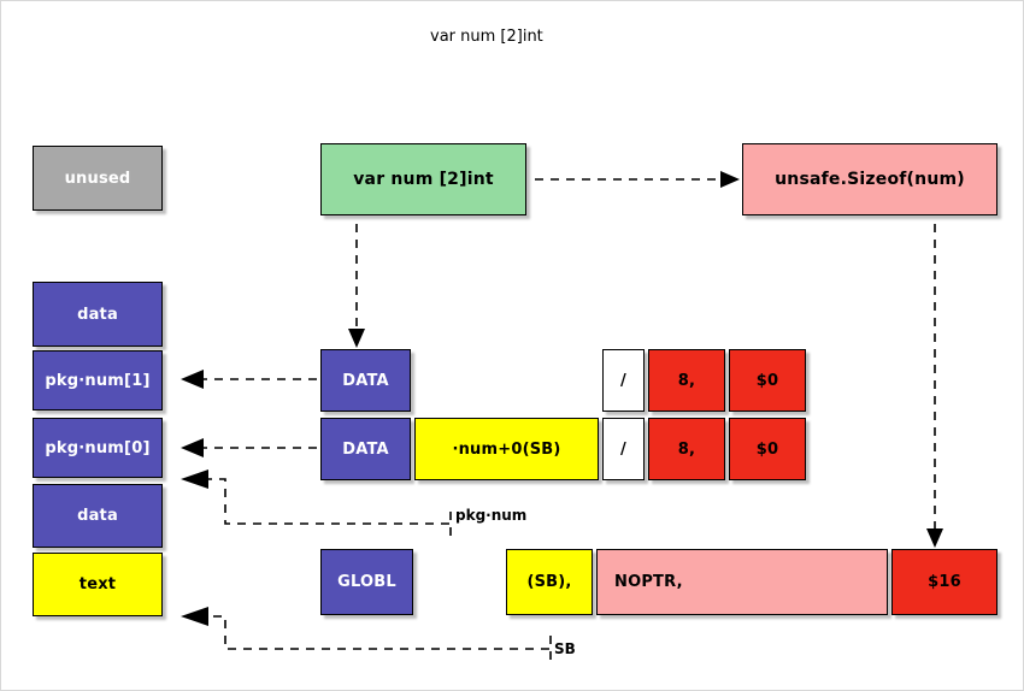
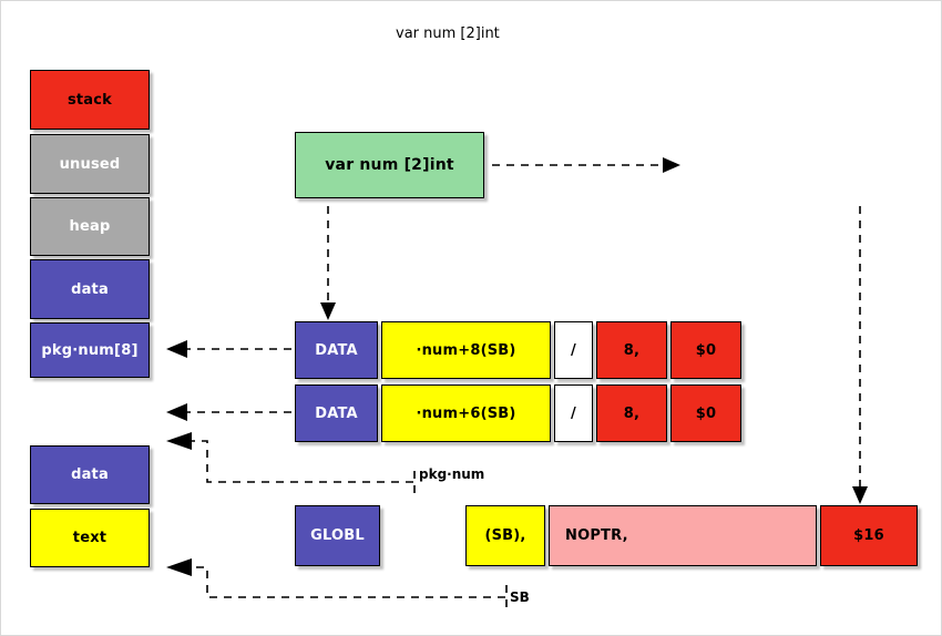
  var num [2]int
+ stack
  unused
+ heap
  data
- pkg·num[1]
+ pkg·num[8]
- pkg·num[0]
  data
  text
  var num [2]int
- unsafe.Sizeof(num)
  DATA
+ ·num+8(SB)
  /
  8,
  $0
  DATA
- ·num+0(SB)
+ ·num+6(SB)
  /
  8,
  $0
  GLOBL
  (SB),
  NOPTR,
  $16
  pkg·num
  SB
